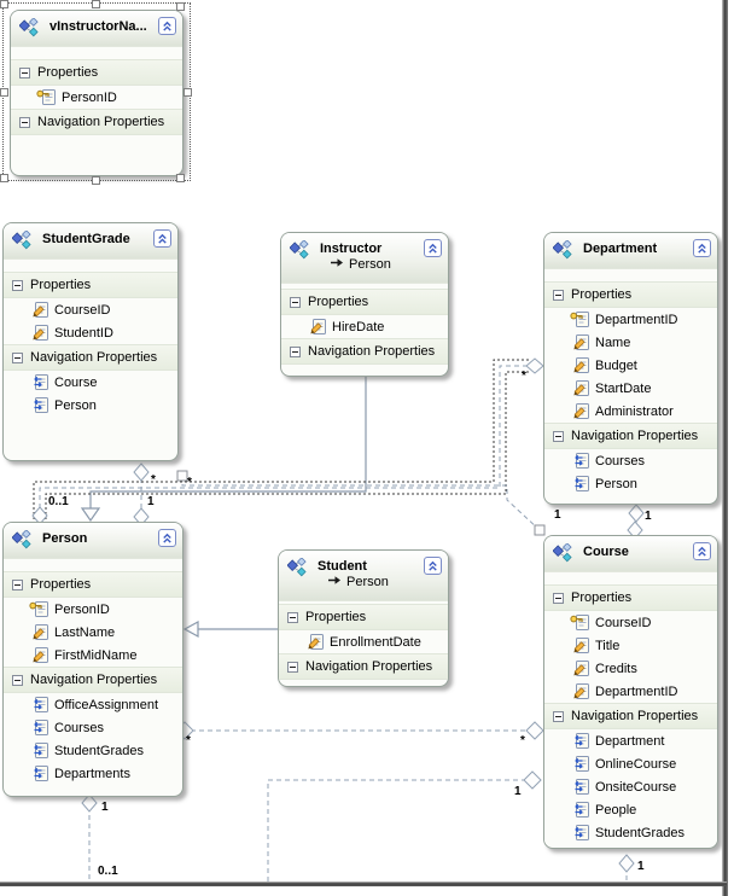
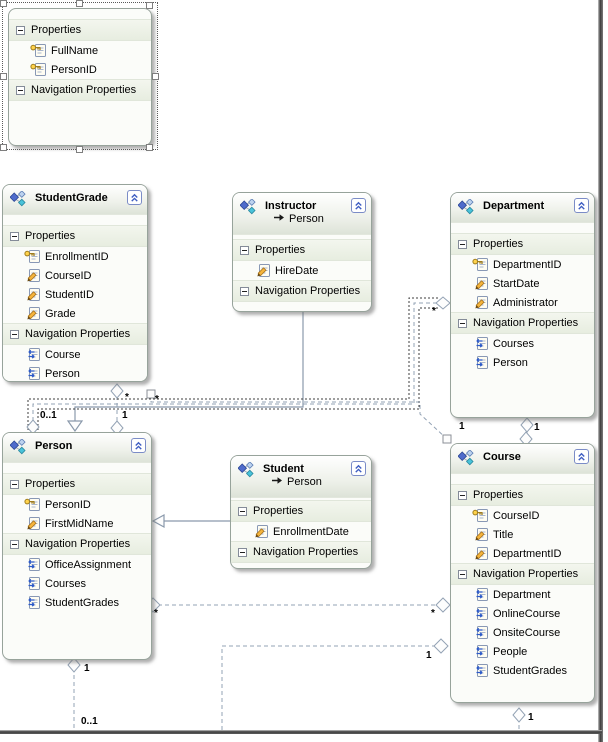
- vInstructorNa...
  Properties
+ FullName
  PersonID
  Navigation Properties
  StudentGrade
  Properties
+ EnrollmentID
  CourseID
  StudentID
+ Grade
  Navigation Properties
  Course
  Person
  Instructor
  Person
  Properties
  HireDate
  Navigation Properties
  Department
  Properties
  DepartmentID
- Name
- Budget
  StartDate
  Administrator
  Navigation Properties
  Courses
  Person
  Person
  Properties
  PersonID
- LastName
  FirstMidName
  Navigation Properties
  OfficeAssignment
  Courses
  StudentGrades
- Departments
  Student
  Person
  Properties
  EnrollmentDate
  Navigation Properties
  Course
  Properties
  CourseID
  Title
- Credits
  DepartmentID
  Navigation Properties
  Department
  OnlineCourse
  OnsiteCourse
  People
  StudentGrades
  *
  1
  *
  1
  0..1
  *
  1
  *
  *
  1
  0..1
  1
  1
